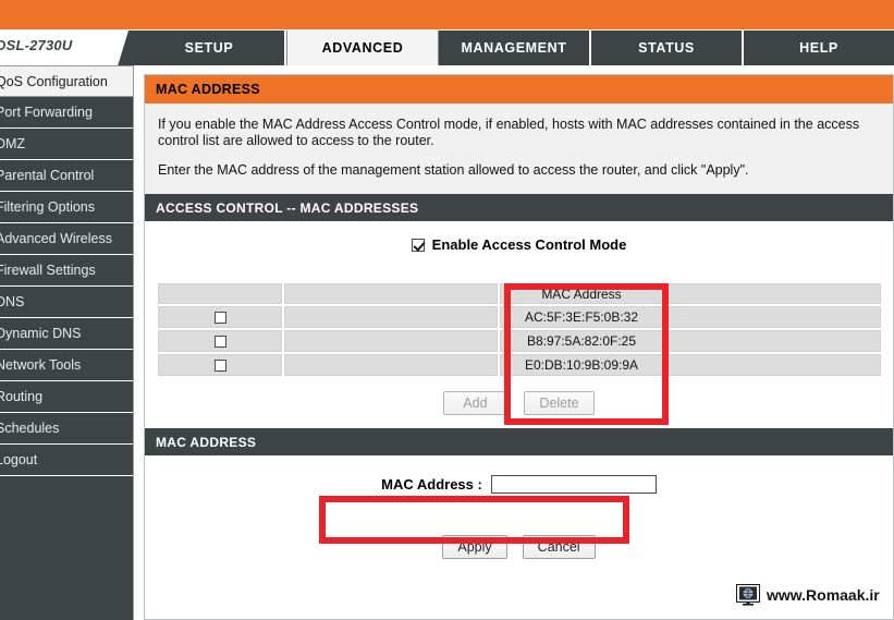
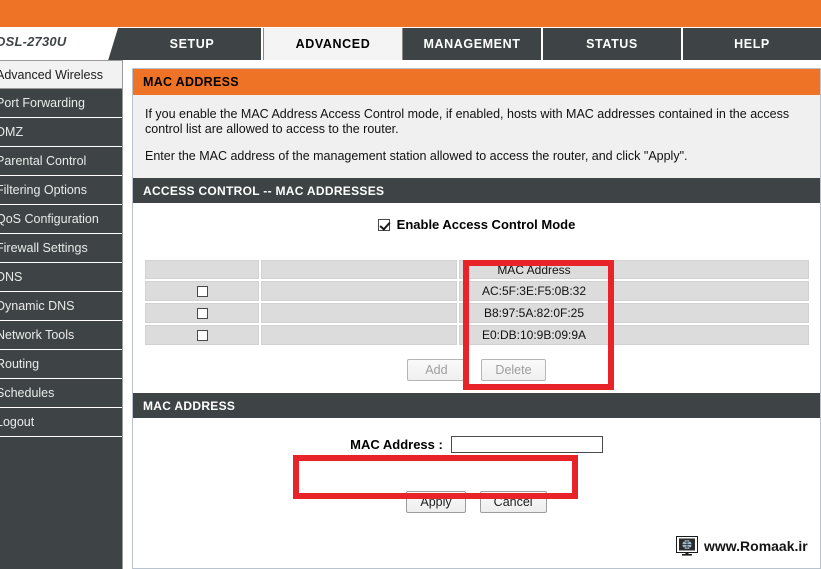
  DSL-2730U
  SETUP
  ADVANCED
  MANAGEMENT
  STATUS
  HELP
- QoS Configuration
+ Advanced Wireless
  Port Forwarding
  DMZ
  Parental Control
  iltering Options
- Advanced Wireless
+ QoS Configuration
  irewall Settings
  DNS
  Dynamic DNS
  Network Tools
  Routing
  Schedules
  ogout
  MAC ADDRESS
  If you enable the MAC Address Access Control mode, if enabled, hosts with MAC addresses contained in the access control list are allowed to access to the router.
  Enter the MAC address of the management station allowed to access the router, and click "Apply".
  ACCESS CONTROL -- MAC ADDRESSES
  Enable Access Control Mode
  		MAC Address
  		AC:5F:3E:F5:0B:32
  		B8:97:5A:82:0F:25
  		E0:DB:10:9B:09:9A
  Add
  Delete
  MAC ADDRESS
  MAC Address :
  Apply
  Cancel
  www.Romaak.ir
